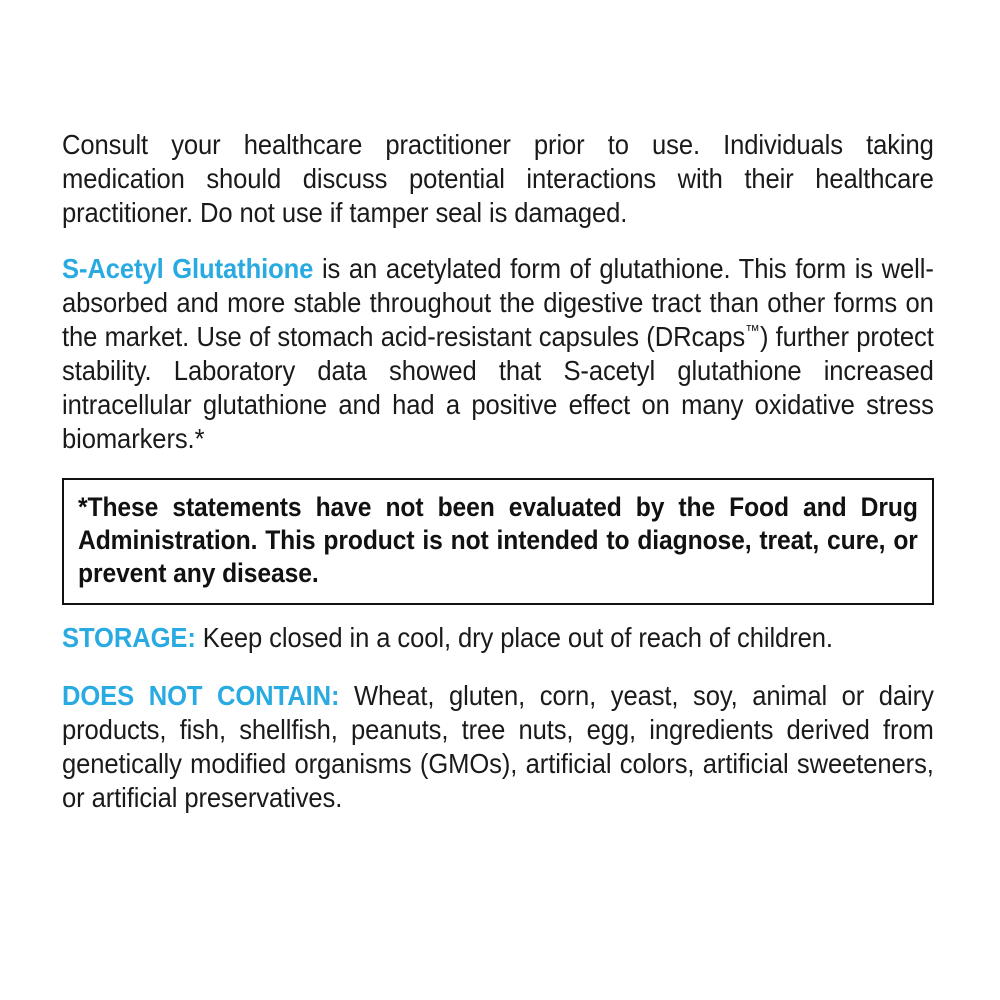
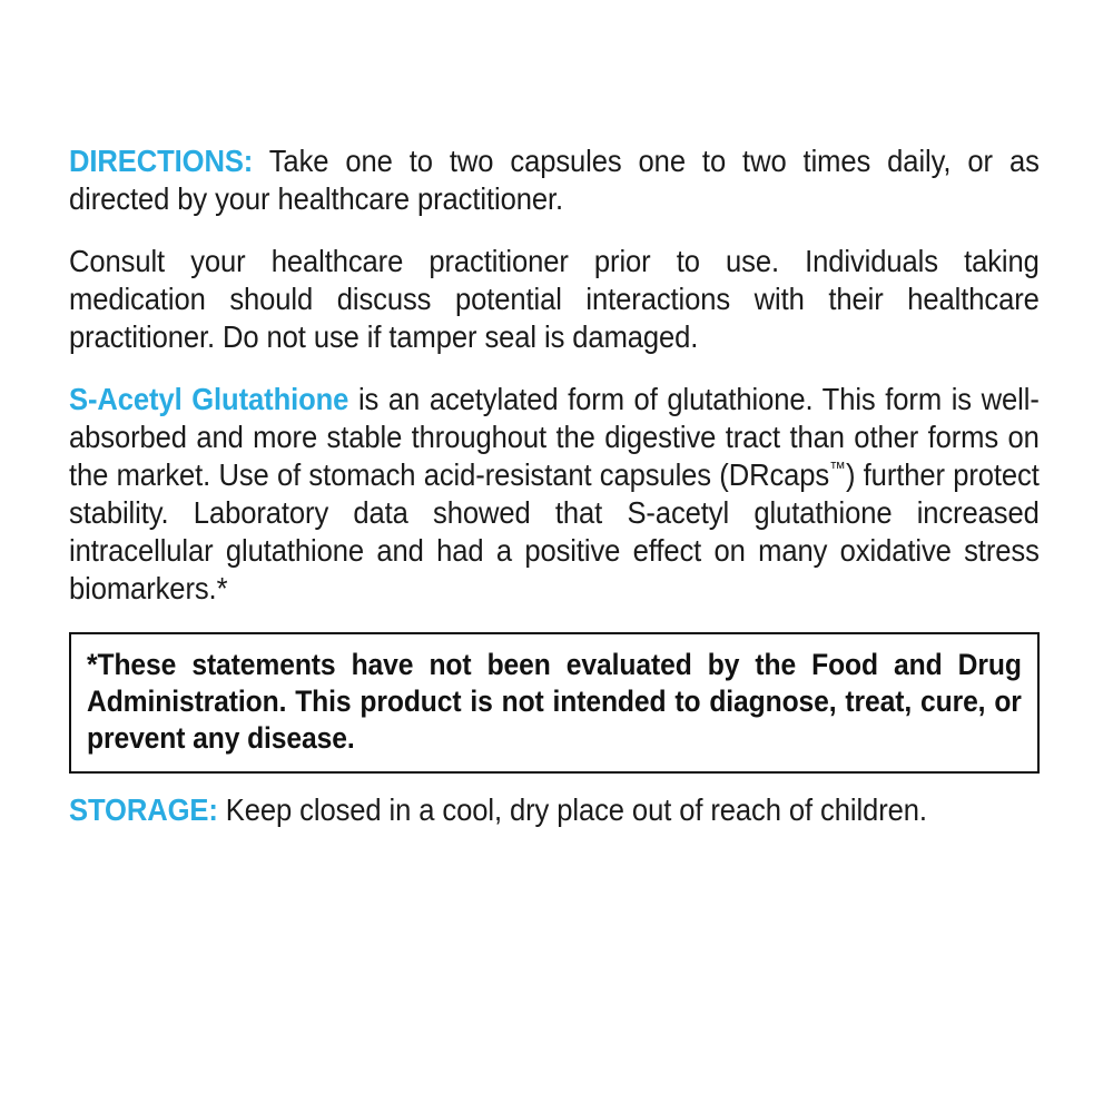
+ DIRECTIONS: Take one to two capsules one to two times daily, or as directed by your healthcare practitioner.
  Consult your healthcare practitioner prior to use. Individuals taking medication should discuss potential interactions with their healthcare practitioner. Do not use if tamper seal is damaged.
  S-Acetyl Glutathione is an acetylated form of glutathione. This form is well-absorbed and more stable throughout the digestive tract than other forms on the market. Use of stomach acid-resistant capsules (DRcaps™) further protect stability. Laboratory data showed that S-acetyl glutathione increased intracellular glutathione and had a positive effect on many oxidative stress biomarkers.*
  *These statements have not been evaluated by the Food and Drug Administration. This product is not intended to diagnose, treat, cure, or prevent any disease.
  STORAGE: Keep closed in a cool, dry place out of reach of children.
- DOES NOT CONTAIN: Wheat, gluten, corn, yeast, soy, animal or dairy products, fish, shellfish, peanuts, tree nuts, egg, ingredients derived from genetically modified organisms (GMOs), artificial colors, artificial sweeteners, or artificial preservatives.
